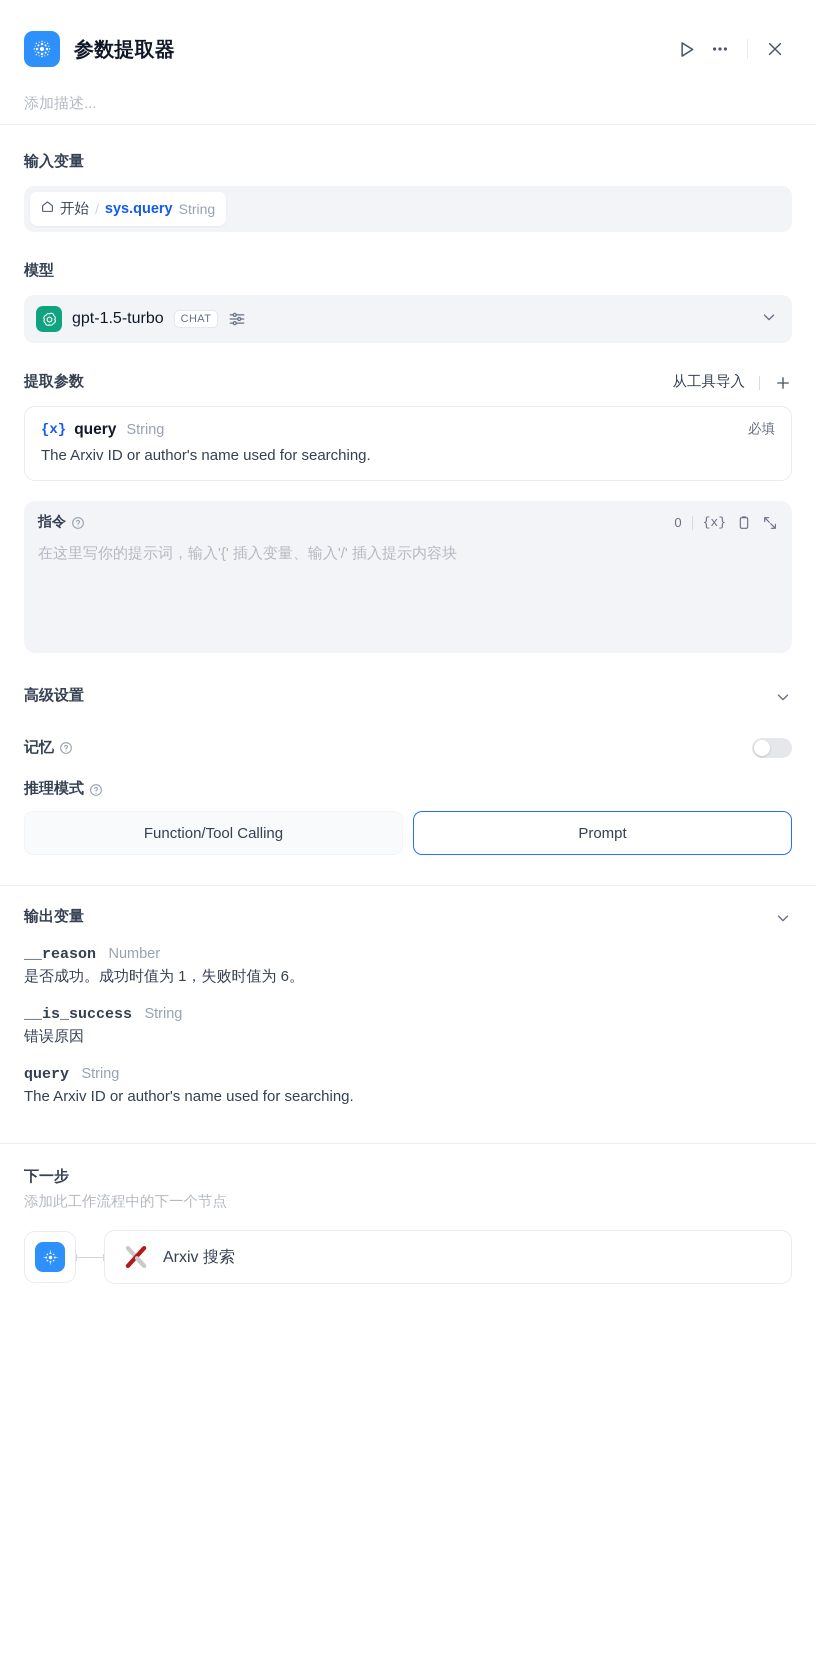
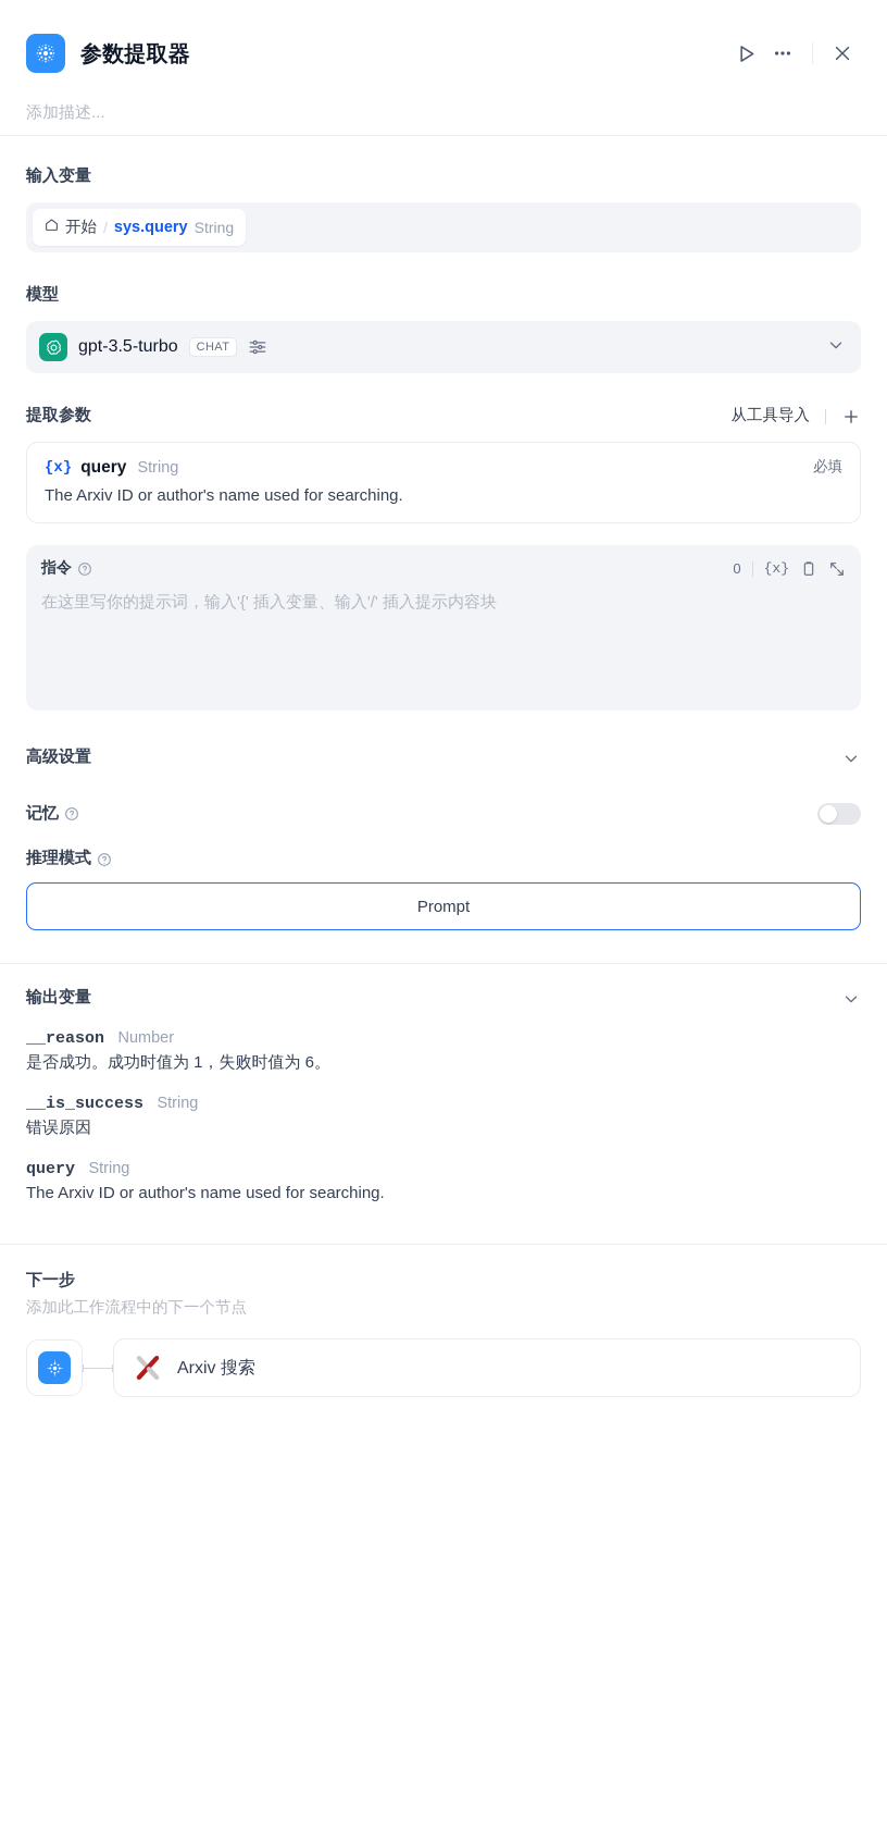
  参数提取器
  添加描述...
  输入变量
  开始
  /
  sys.query
  String
  模型
- gpt-1.5-turbo
+ gpt-3.5-turbo
  CHAT
  提取参数
  从工具导入
  {x}
  query
  String
  必填
  The Arxiv ID or author's name used for searching.
  指令
  0
  {x}
  在这里写你的提示词，输入'{' 插入变量、输入'/' 插入提示内容块
  高级设置
  记忆
  推理模式
- Function/Tool Calling
  Prompt
  输出变量
  __reason Number
  是否成功。成功时值为 1，失败时值为 6。
  __is_success String
  错误原因
  query String
  The Arxiv ID or author's name used for searching.
  下一步
  添加此工作流程中的下一个节点
  Arxiv 搜索
